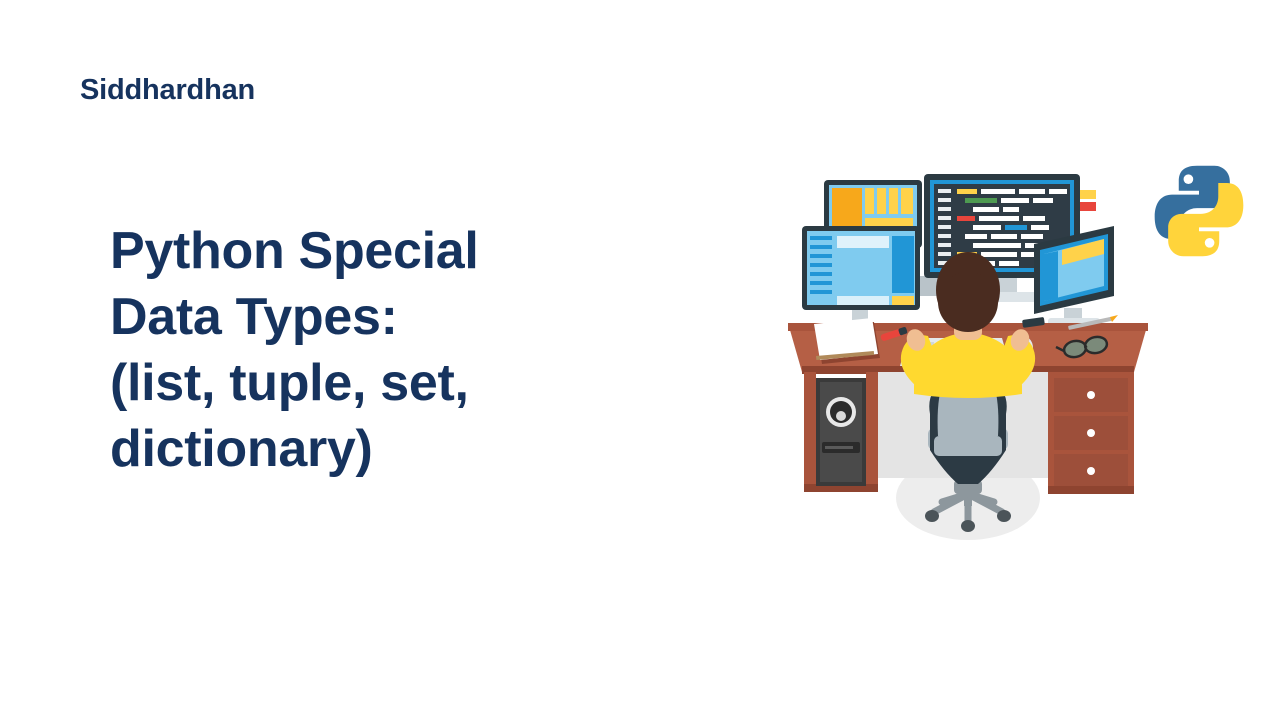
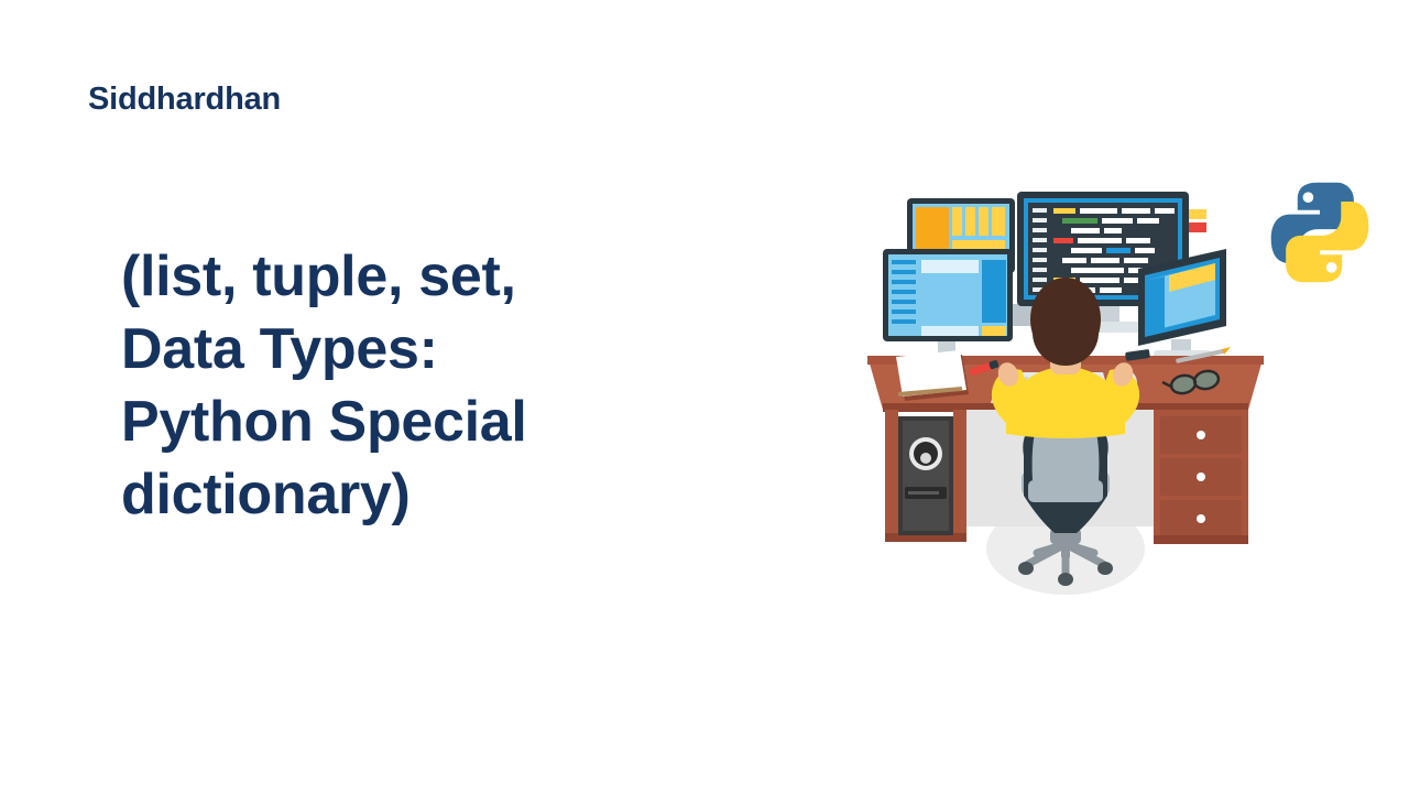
  Siddhardhan
- Python Special
+ (list, tuple, set,
  Data Types:
- (list, tuple, set,
+ Python Special
  dictionary)
